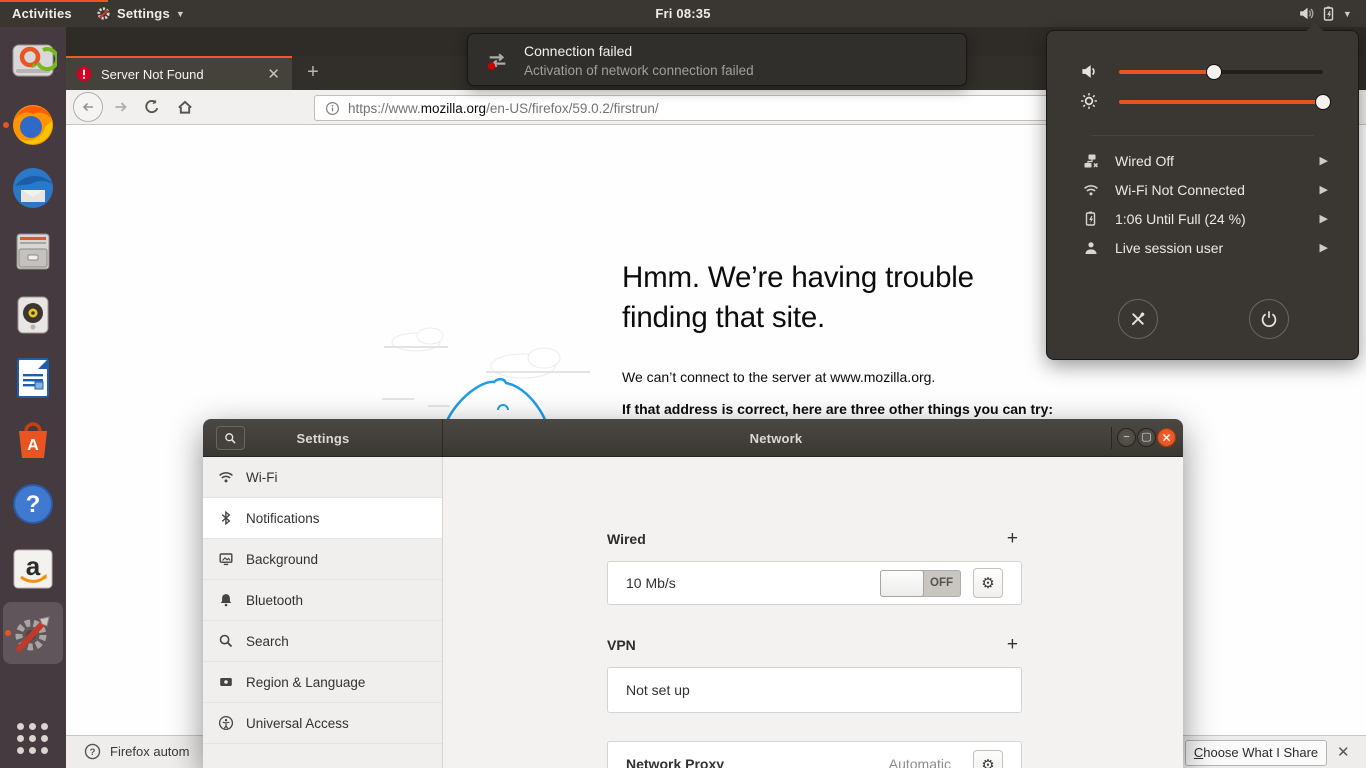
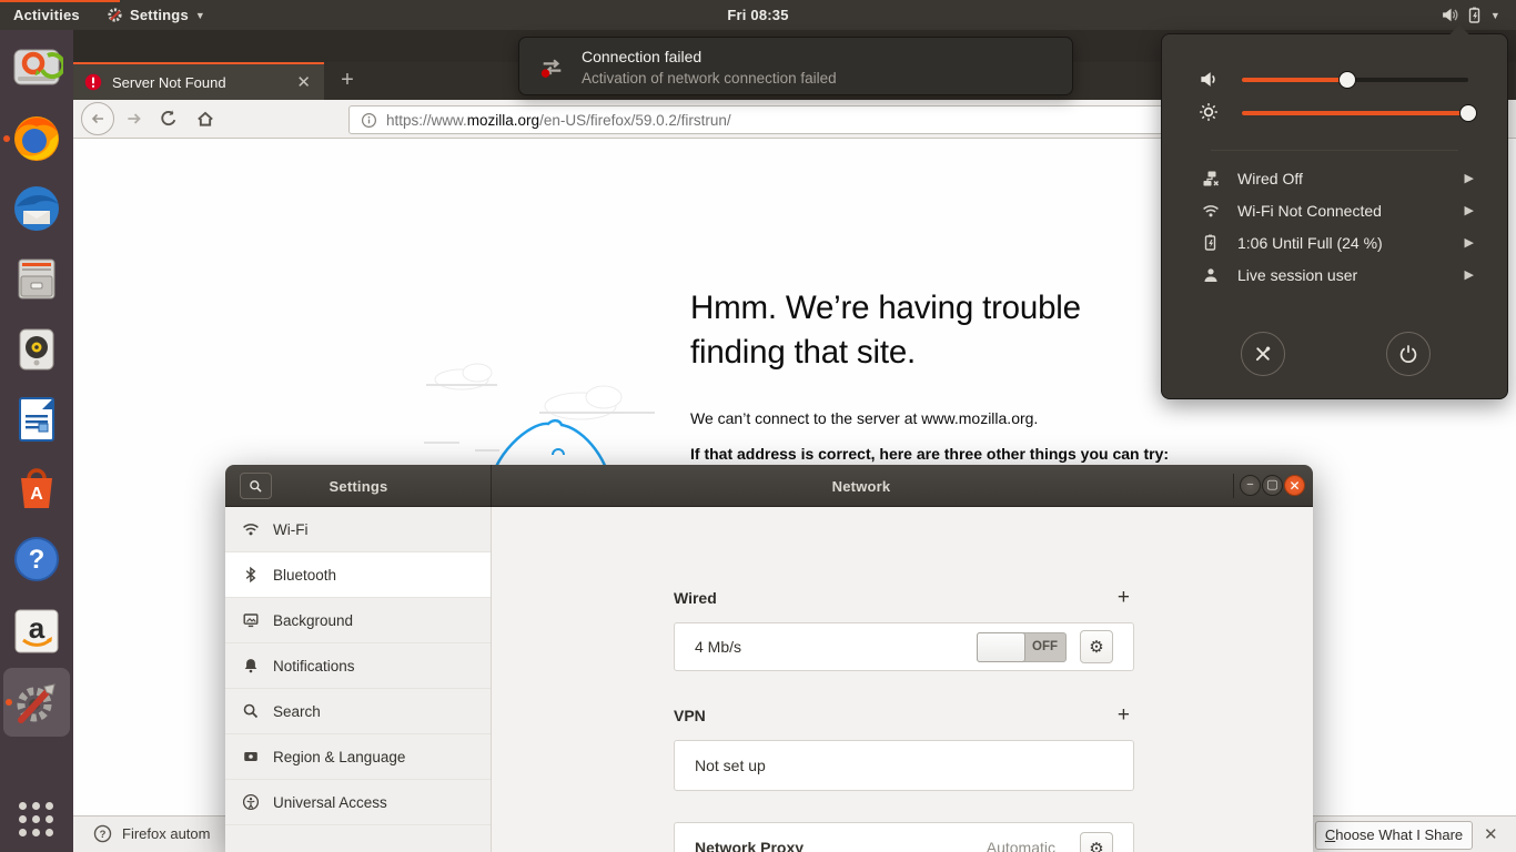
  Server Not Found
  ✕
  +
  https://www.
  mozilla.org
  /en-US/firefox/59.0.2/firstrun/
  Hmm. We’re having trouble finding that site.
  We can’t connect to the server at www.mozilla.org.
  If that address is correct, here are three other things you can try:
  ?
  Firefox autom
  Choose What I Share
  ✕
  Settings
  Network
  −
  ▢
  ✕
  Wi-Fi
- Notifications
+ Bluetooth
  Background
- Bluetooth
+ Notifications
  Search
  Region & Language
  Universal Access
  Wired
  +
- 10 Mb/s
+ 4 Mb/s
  OFF
  ⚙
  VPN
  +
  Not set up
  Network Proxy
  Automatic
  ⚙
  Activities
  Settings
  ▼
  Fri 08:35
  ▼
  A
  ?
  a
  Connection failed
  Activation of network connection failed
  Wired Off
  ▶
  Wi-Fi Not Connected
  ▶
  1:06 Until Full (24 %)
  ▶
  Live session user
  ▶
